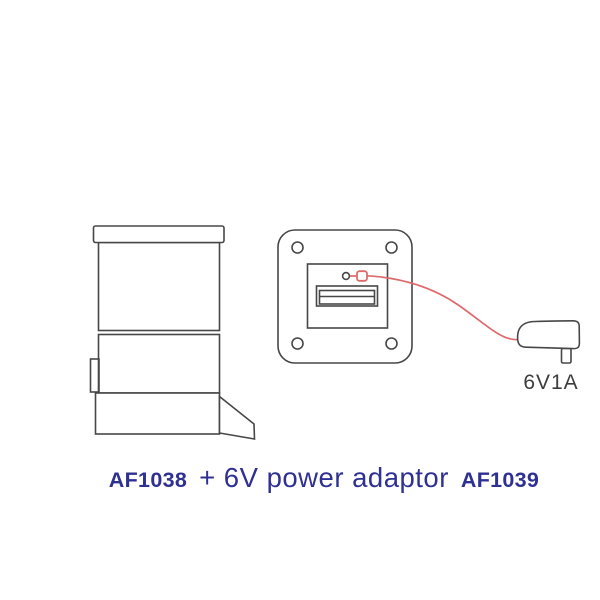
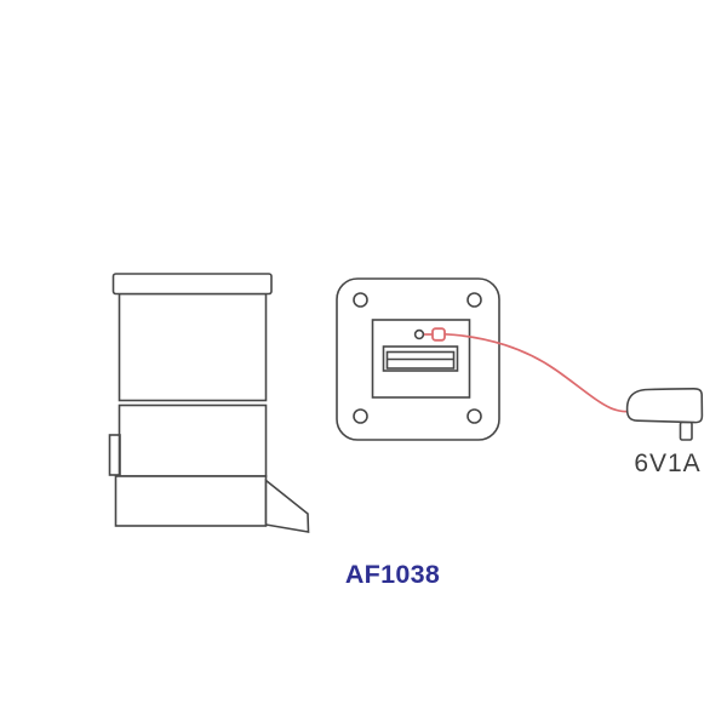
  6V1A
  AF1038
- + 6V power adaptor
- AF1039
